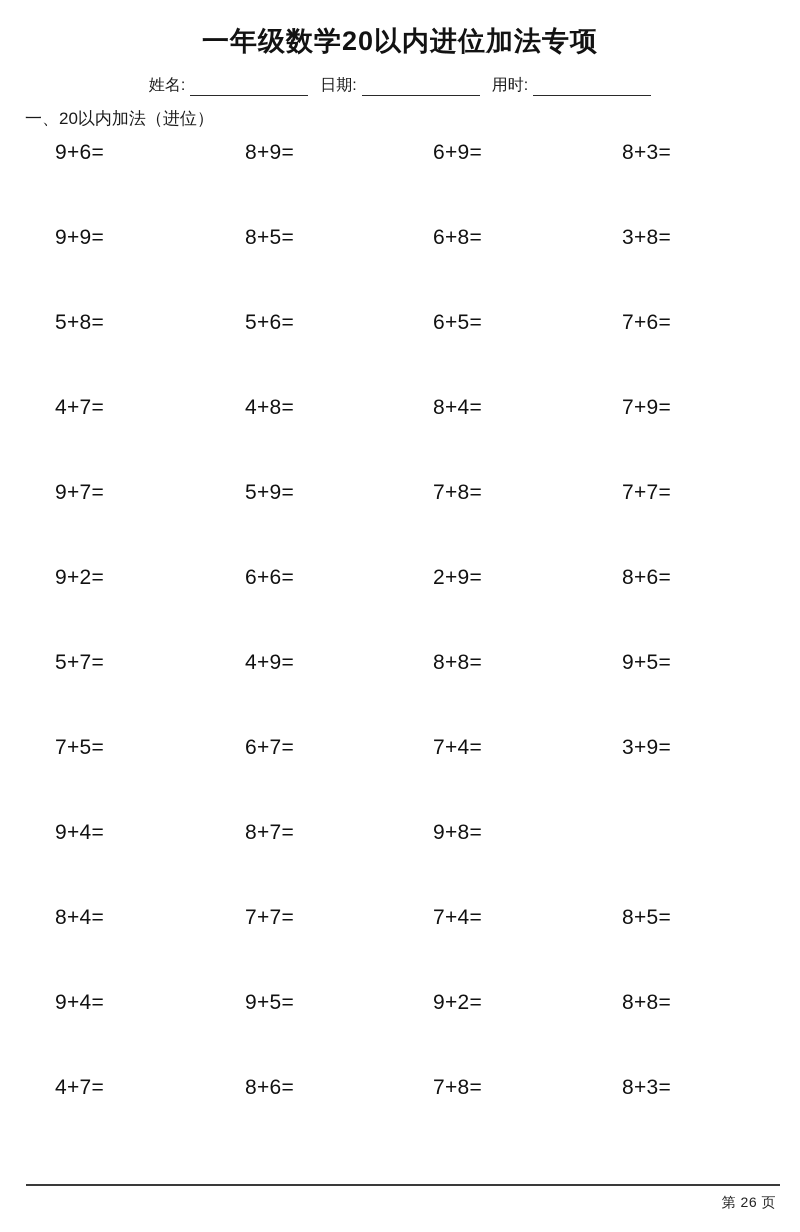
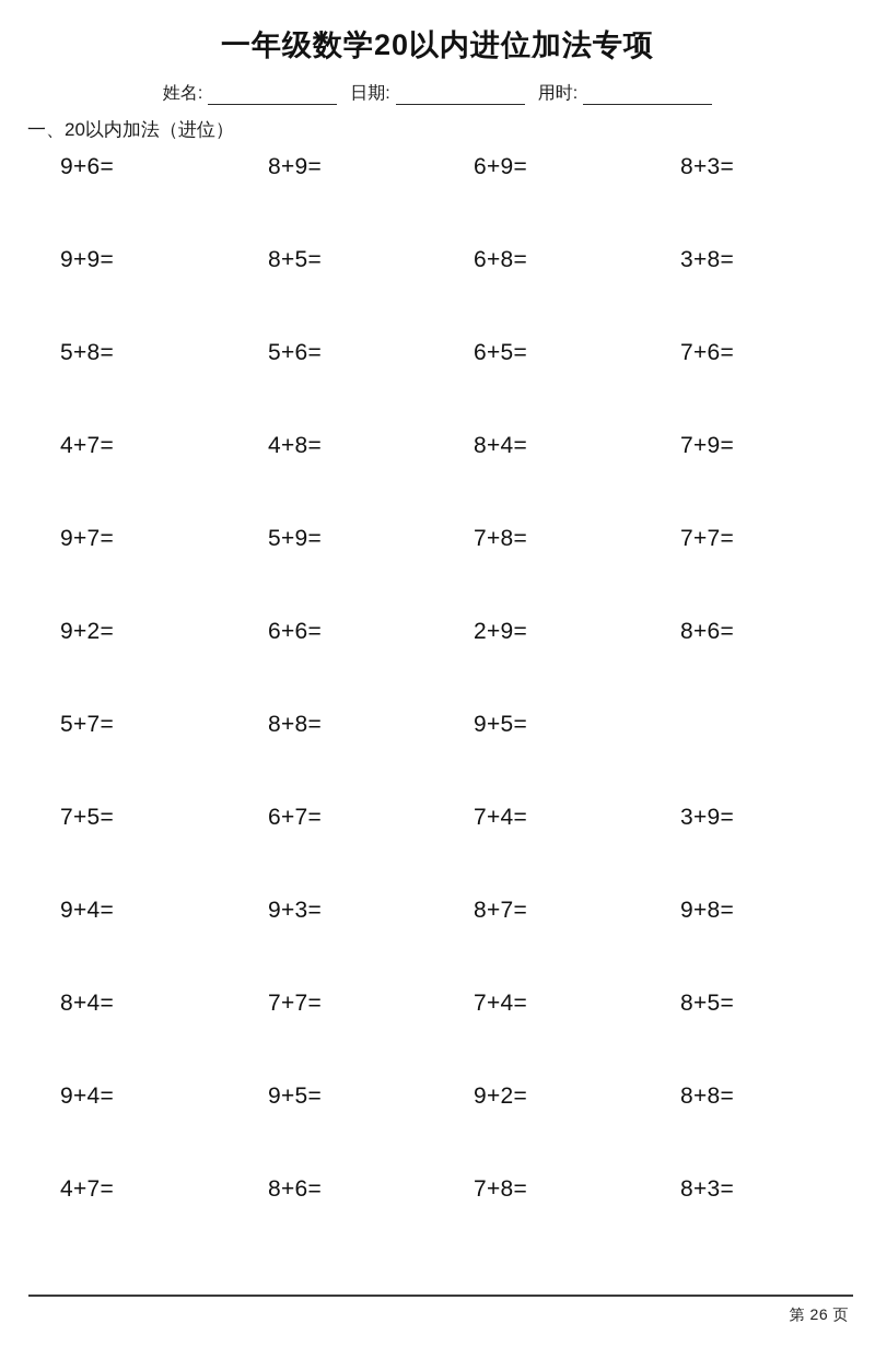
  一年级数学20以内进位加法专项
  姓名:
  日期:
  用时:
  一、20以内加法（进位）
  9+6=
  8+9=
  6+9=
  8+3=
  9+9=
  8+5=
  6+8=
  3+8=
  5+8=
  5+6=
  6+5=
  7+6=
  4+7=
  4+8=
  8+4=
  7+9=
  9+7=
  5+9=
  7+8=
  7+7=
  9+2=
  6+6=
  2+9=
  8+6=
  5+7=
- 4+9=
  8+8=
  9+5=
  7+5=
  6+7=
  7+4=
  3+9=
  9+4=
+ 9+3=
  8+7=
  9+8=
  8+4=
  7+7=
  7+4=
  8+5=
  9+4=
  9+5=
  9+2=
  8+8=
  4+7=
  8+6=
  7+8=
  8+3=
  第 26 页
